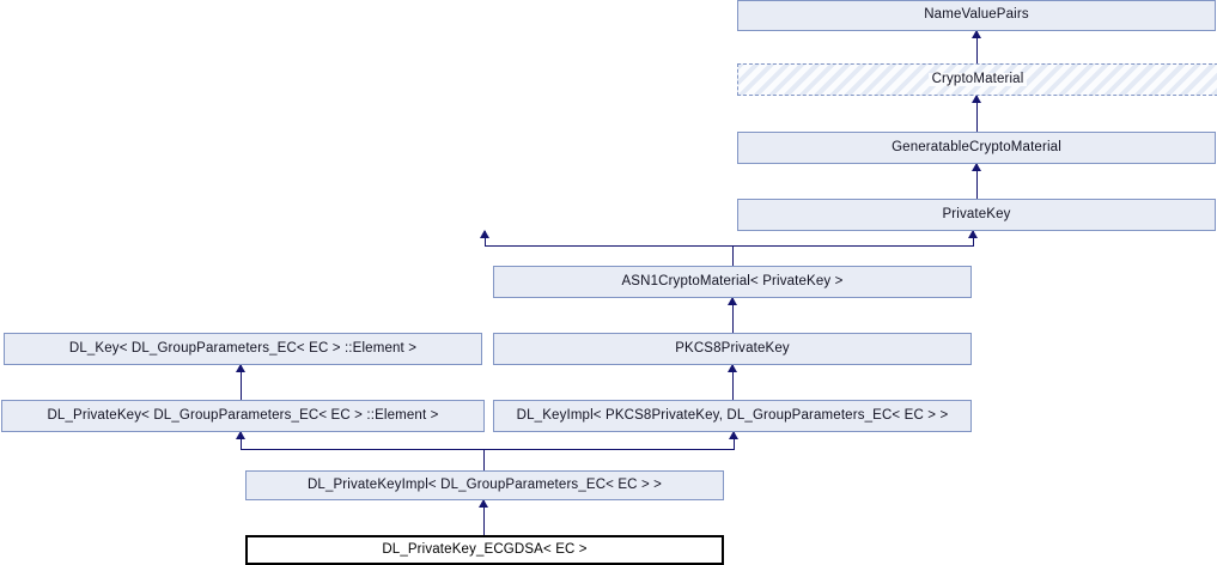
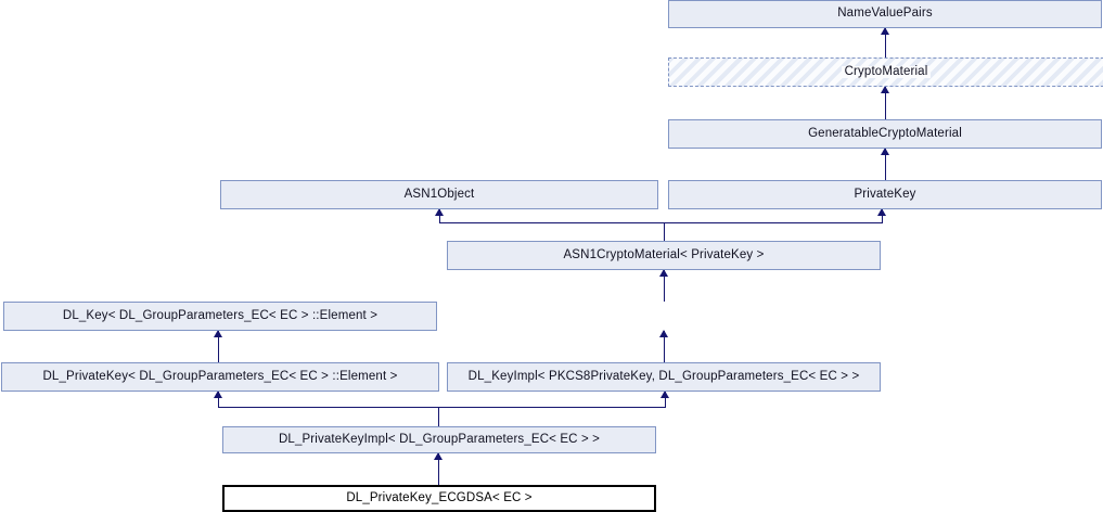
  NameValuePairs
  CryptoMaterial
  GeneratableCryptoMaterial
+ ASN1Object
  PrivateKey
  ASN1CryptoMaterial< PrivateKey >
  DL_Key< DL_GroupParameters_EC< EC > ::Element >
- PKCS8PrivateKey
  DL_PrivateKey< DL_GroupParameters_EC< EC > ::Element >
  DL_KeyImpl< PKCS8PrivateKey, DL_GroupParameters_EC< EC > >
  DL_PrivateKeyImpl< DL_GroupParameters_EC< EC > >
  DL_PrivateKey_ECGDSA< EC >
